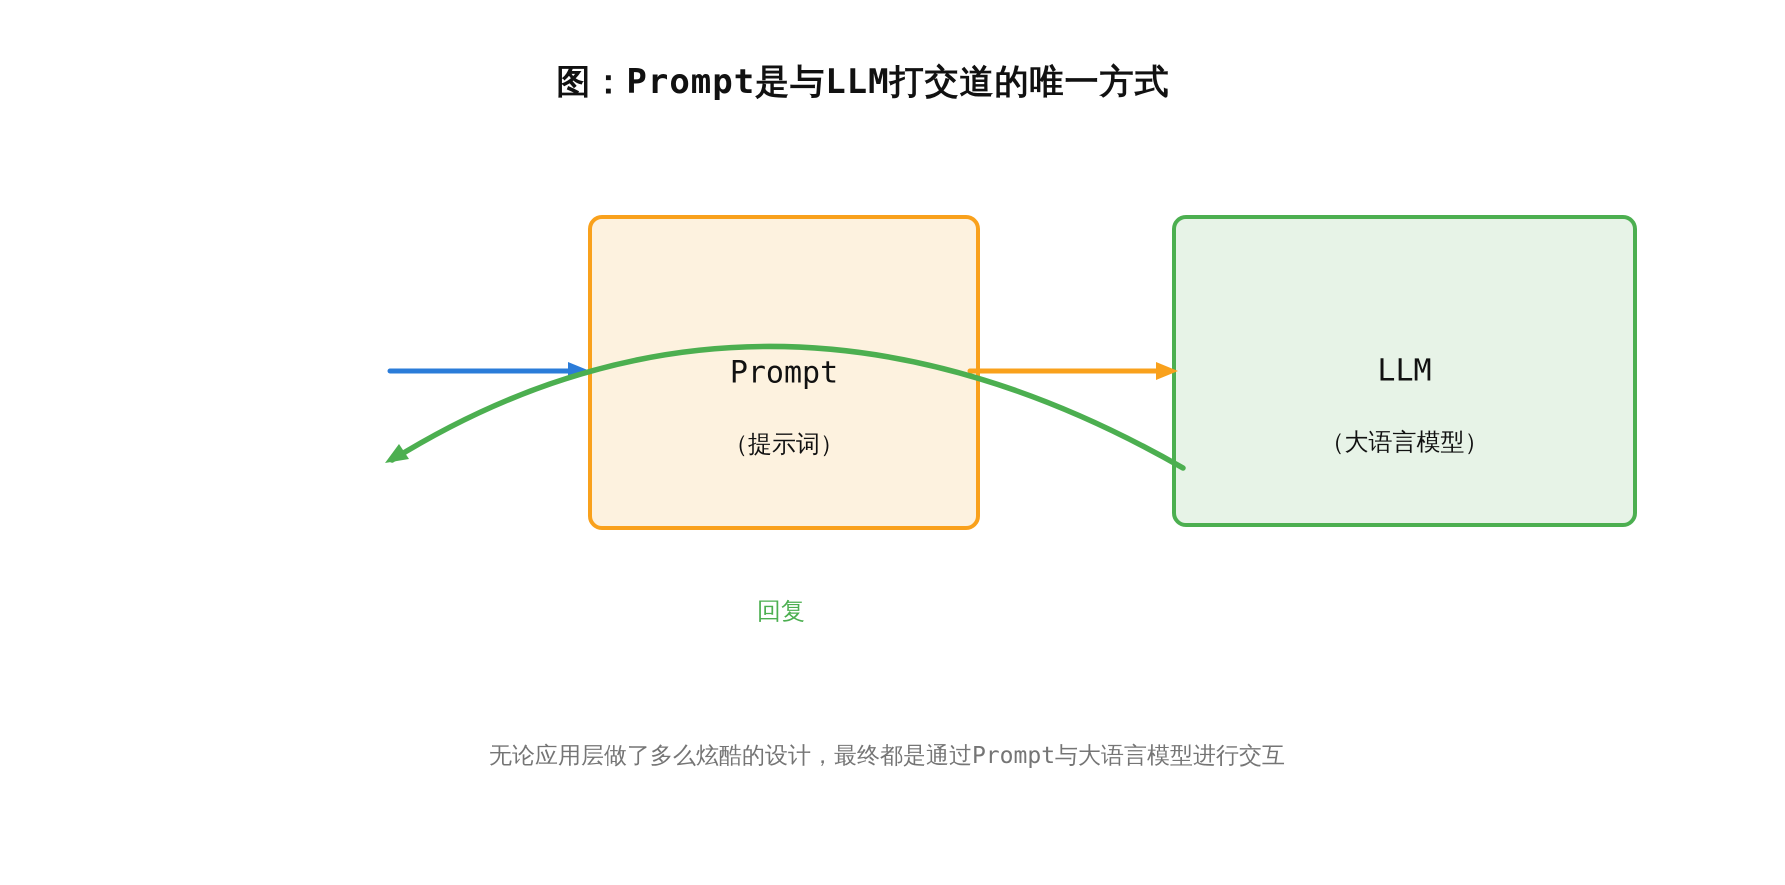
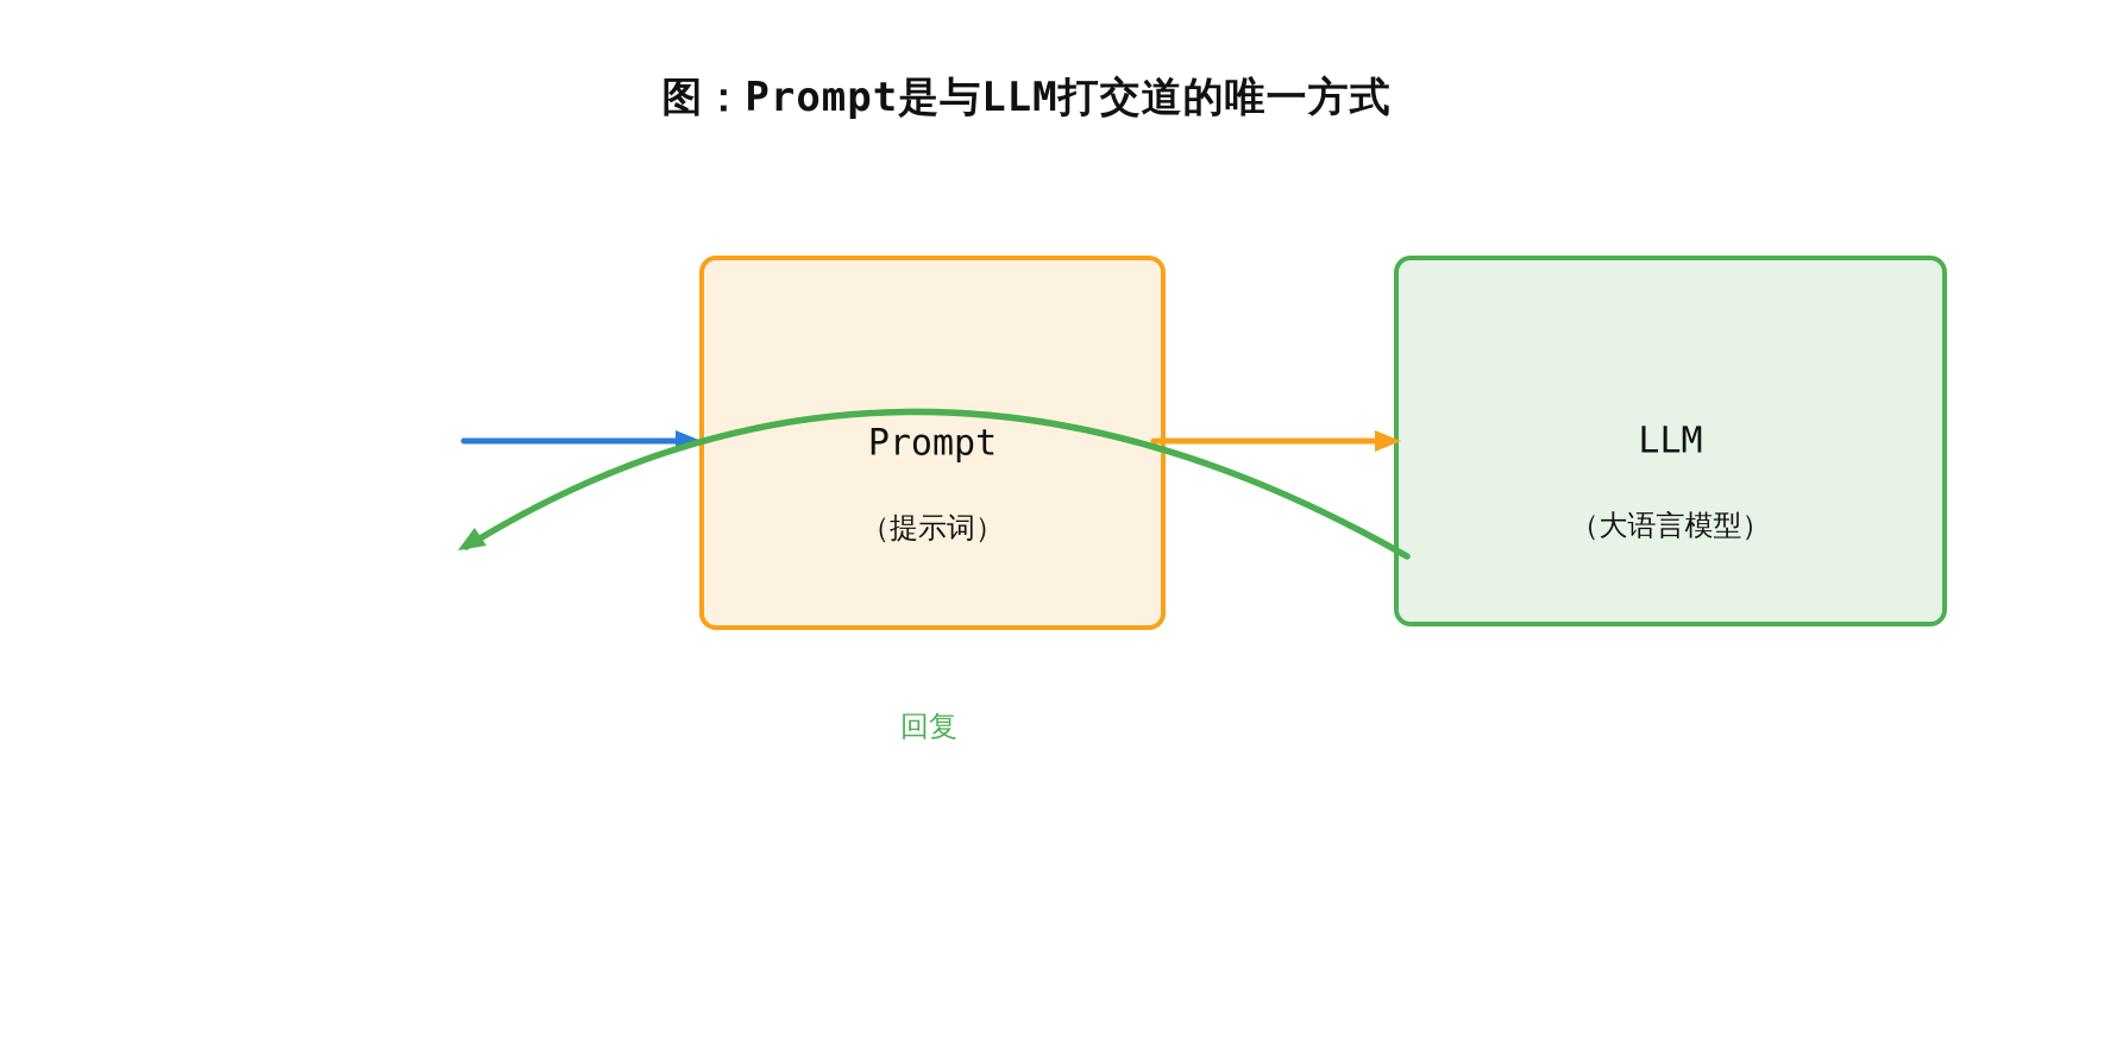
  图：Prompt是与LLM打交道的唯一方式
  Prompt
  （提示词）
  LLM
  （大语言模型）
  回复
- 无论应用层做了多么炫酷的设计，最终都是通过Prompt与大语言模型进行交互
